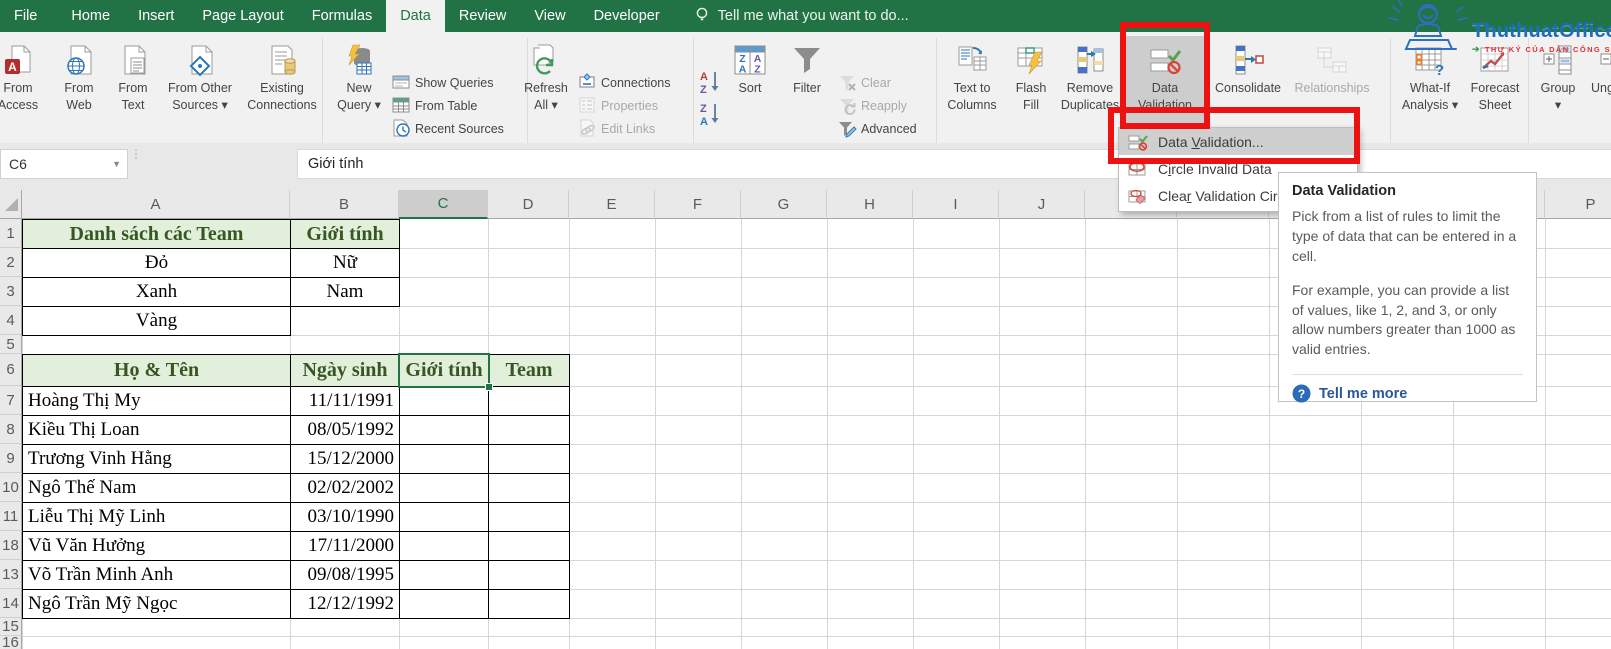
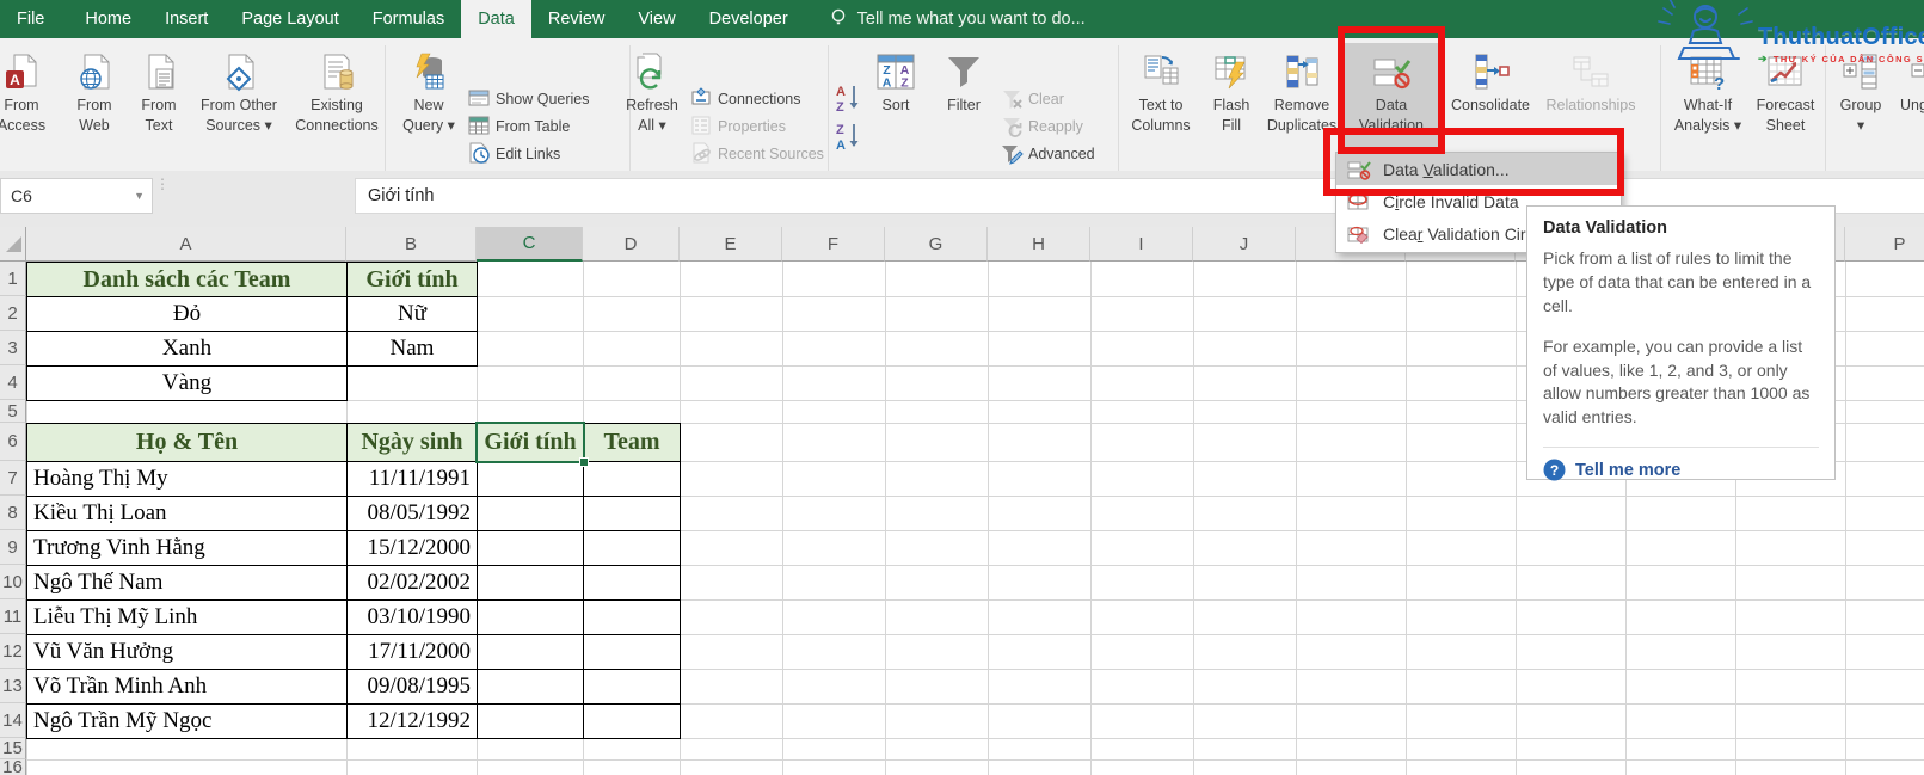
  File
  Home
  Insert
  Page Layout
  Formulas
  Data
  Review
  View
  Developer
  Tell me what you want to do...
  A
  From
  Access
  From
  Web
  From
  Text
  From Other
  Sources ▾
  Existing
  Connections
  New
  Query ▾
  Show Queries
  From Table
- Recent Sources
+ Edit Links
  Refresh
  All ▾
  Connections
  Properties
- Edit Links
+ Recent Sources
  A
  Z
  Z
  A
  Z
  A
  A
  Z
  Sort
  Filter
  Clear
  Reapply
  Advanced
  Text to
  Columns
  Flash
  Fill
  Remove
  Duplicates
  Data
  Validation
  Consolidate
  Relationships
  ?
  What-If
  Analysis ▾
  Forecast
  Sheet
  Group
  ▾
  C6
  ▼
  ⋮
  Giới tính
  A
  B
  C
  D
  E
  F
  G
  H
  I
  J
  P
  1
  2
  3
  4
  5
  6
  7
  8
  9
  10
  11
- 18
+ 12
  13
  14
  15
  16
  Danh sách các Team
  Giới tính
  Đỏ
  Nữ
  Xanh
  Nam
  Vàng
  Họ & Tên
  Ngày sinh
  Giới tính
  Team
  Hoàng Thị My
  11/11/1991
  Kiều Thị Loan
  08/05/1992
  Trương Vinh Hằng
  15/12/2000
  Ngô Thế Nam
  02/02/2002
  Liễu Thị Mỹ Linh
  03/10/1990
  Vũ Văn Hưởng
  17/11/2000
  Võ Trần Minh Anh
  09/08/1995
  Ngô Trần Mỹ Ngọc
  12/12/1992
  Data Validation...
  Circle Invalid Data
  Clear Validation Cir
  Data Validation
  Pick from a list of rules to limit the type of data that can be entered in a cell.
  For example, you can provide a list of values, like 1, 2, and 3, or only allow numbers greater than 1000 as valid entries.
  ?
  Tell me more
  ThuthuatOffic
  ➔ THƯ KÝ CỦA DÂN CÔNG S
